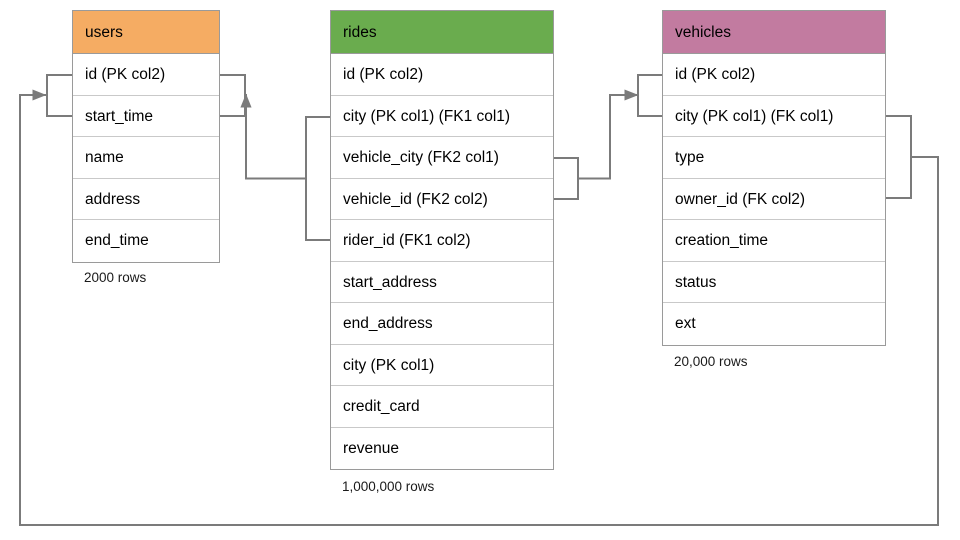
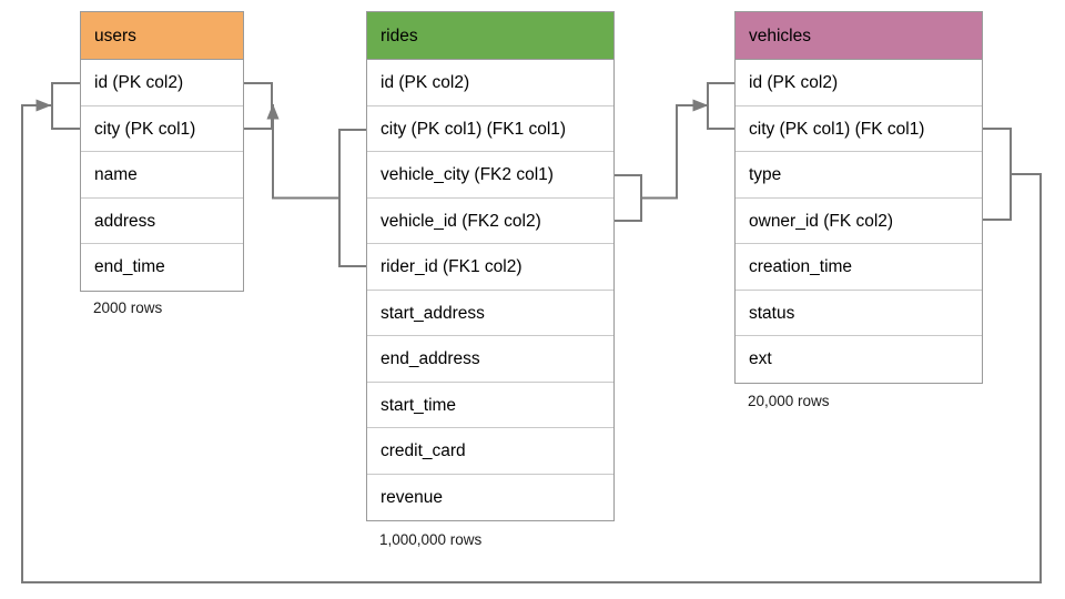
  users
  id (PK col2)
- start_time
+ city (PK col1)
  name
  address
  end_time
  2000 rows
  rides
  id (PK col2)
  city (PK col1) (FK1 col1)
  vehicle_city (FK2 col1)
  vehicle_id (FK2 col2)
  rider_id (FK1 col2)
  start_address
  end_address
- city (PK col1)
+ start_time
  credit_card
  revenue
  1,000,000 rows
  vehicles
  id (PK col2)
  city (PK col1) (FK col1)
  type
  owner_id (FK col2)
  creation_time
  status
  ext
  20,000 rows
